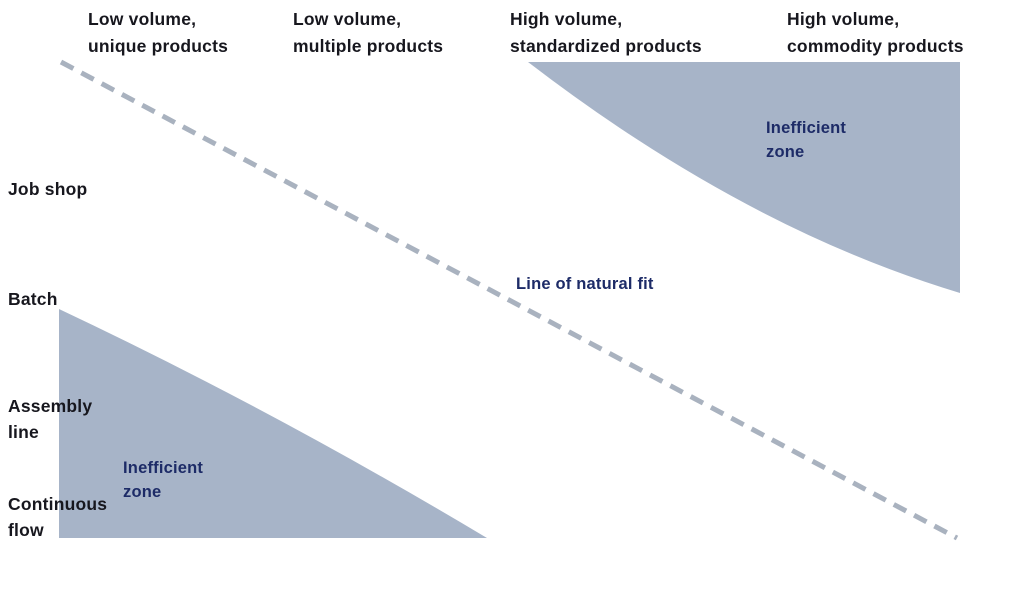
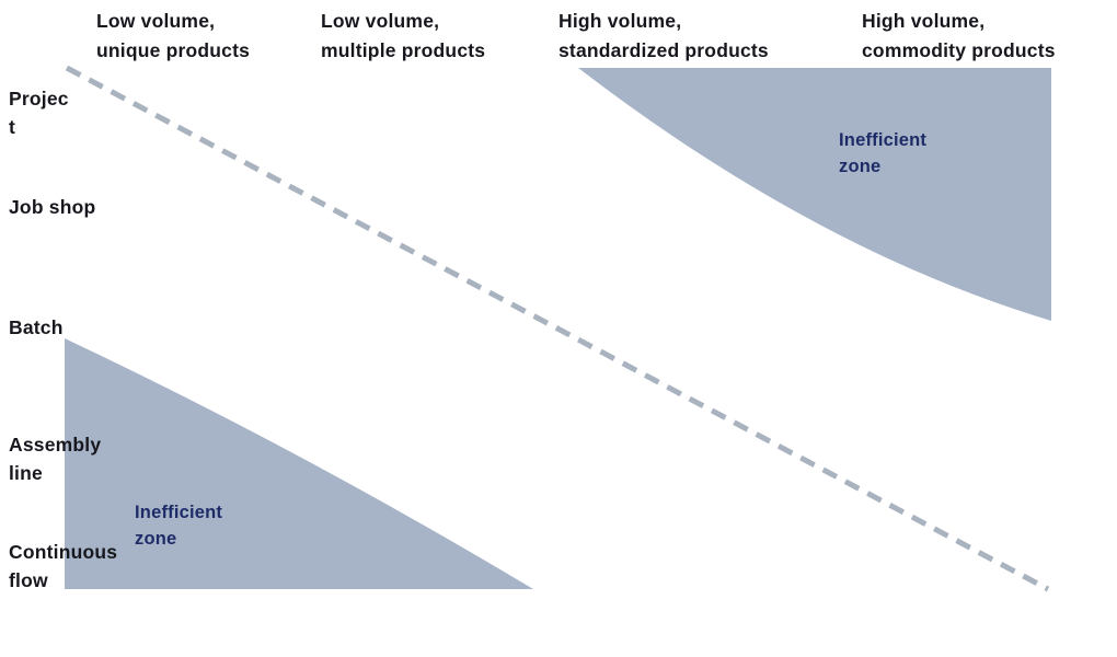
  Low volume,
  unique products
  Low volume,
  multiple products
  High volume,
  standardized products
  High volume,
  commodity products
+ Projec
+ t
  Job shop
  Batch
  Assembly
  line
  Continuous
  flow
  Inefficient
  zone
  Inefficient
  zone
- Line of natural fit
